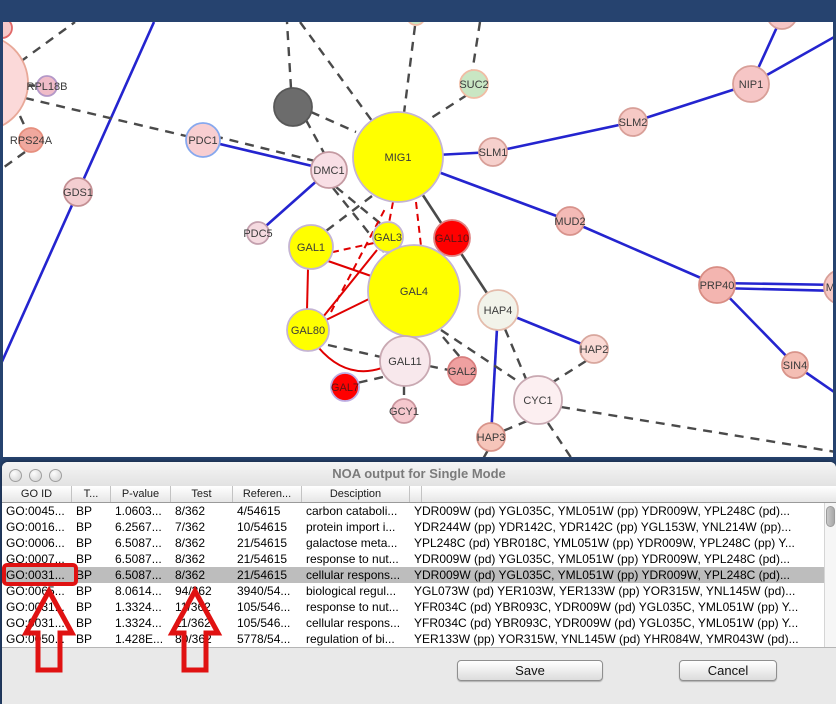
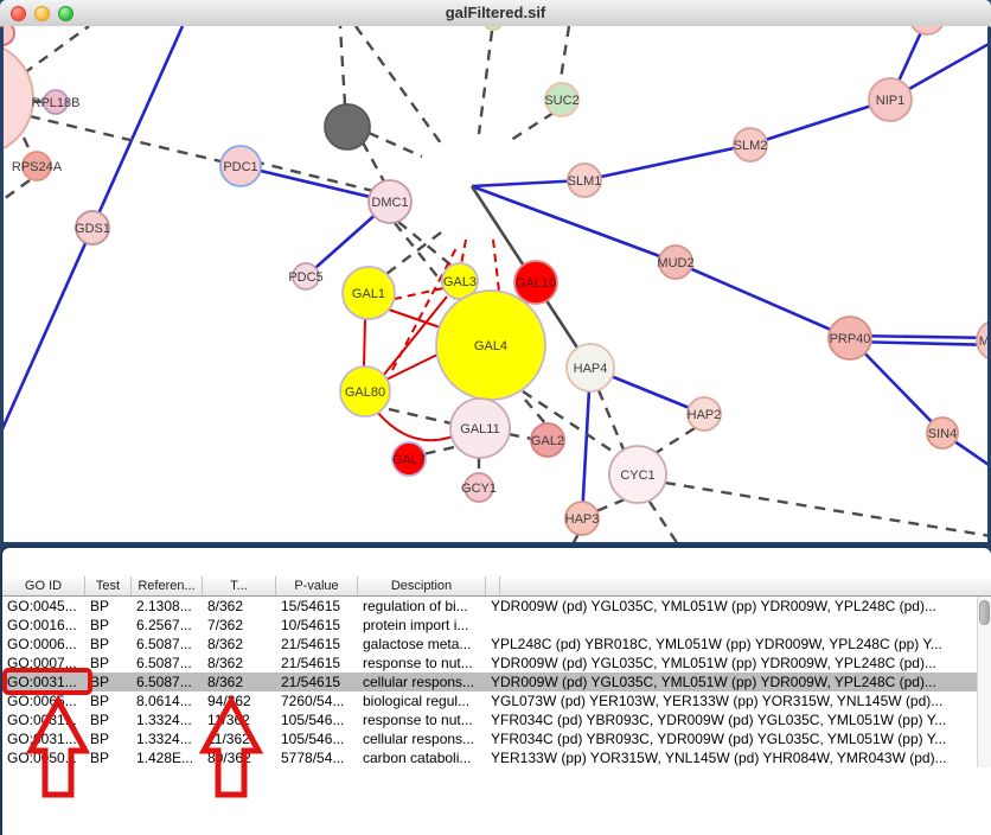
+ galFiltered.sif
  RPL18B
  RPS24A
  GDS1
  PDC1
  PDC5
  DMC1
- MIG1
  SUC2
  SLM1
  SLM2
  NIP1
  MUD2
  PRP40
  HAP2
  SIN4
  GAL1
  GAL3
  GAL10
  GAL4
  GAL80
  GAL11
  GAL2
  GAL7
  GCY1
  CYC1
  HAP4
  HAP3
- NOA output for Single Mode
  GO ID
- T...
+ Test
- P-value
+ Referen...
- Test
+ T...
- Referen...
+ P-value
  Desciption
  GO:0045...
  BP
- 1.0603...
+ 2.1308...
  8/362
- 4/54615
+ 15/54615
- carbon cataboli...
+ regulation of bi...
  YDR009W (pd) YGL035C, YML051W (pp) YDR009W, YPL248C (pd)...
  GO:0016...
  BP
  6.2567...
  7/362
  10/54615
  protein import i...
- YDR244W (pp) YDR142C, YDR142C (pp) YGL153W, YNL214W (pp)...
  GO:0006...
  BP
  6.5087...
  8/362
  21/54615
  galactose meta...
  YPL248C (pd) YBR018C, YML051W (pp) YDR009W, YPL248C (pp) Y...
  GO:0007...
  BP
  6.5087...
  8/362
  21/54615
  response to nut...
  YDR009W (pd) YGL035C, YML051W (pp) YDR009W, YPL248C (pd)...
  GO:0031...
  BP
  6.5087...
  8/362
  21/54615
  cellular respons...
  YDR009W (pd) YGL035C, YML051W (pp) YDR009W, YPL248C (pd)...
  GO:006...
  BP
  8.0614...
  94/62
- 3940/54...
+ 7260/54...
  biological regul...
  YGL073W (pd) YER103W, YER133W (pp) YOR315W, YNL145W (pd)...
  GO:031.
  BP
  1.3324...
  1/362
  105/546...
  response to nut...
  YFR034C (pd) YBR093C, YDR009W (pd) YGL035C, YML051W (pp) Y...
  GO:031...
  BP
  1.3324...
  1/362
  105/546...
  cellular respons...
  YFR034C (pd) YBR093C, YDR009W (pd) YGL035C, YML051W (pp) Y...
  GO:050..
  BP
  1.428E...
  5778/54...
- regulation of bi...
+ carbon cataboli...
  YER133W (pp) YOR315W, YNL145W (pd) YHR084W, YMR043W (pd)...
- Save
- Cancel
